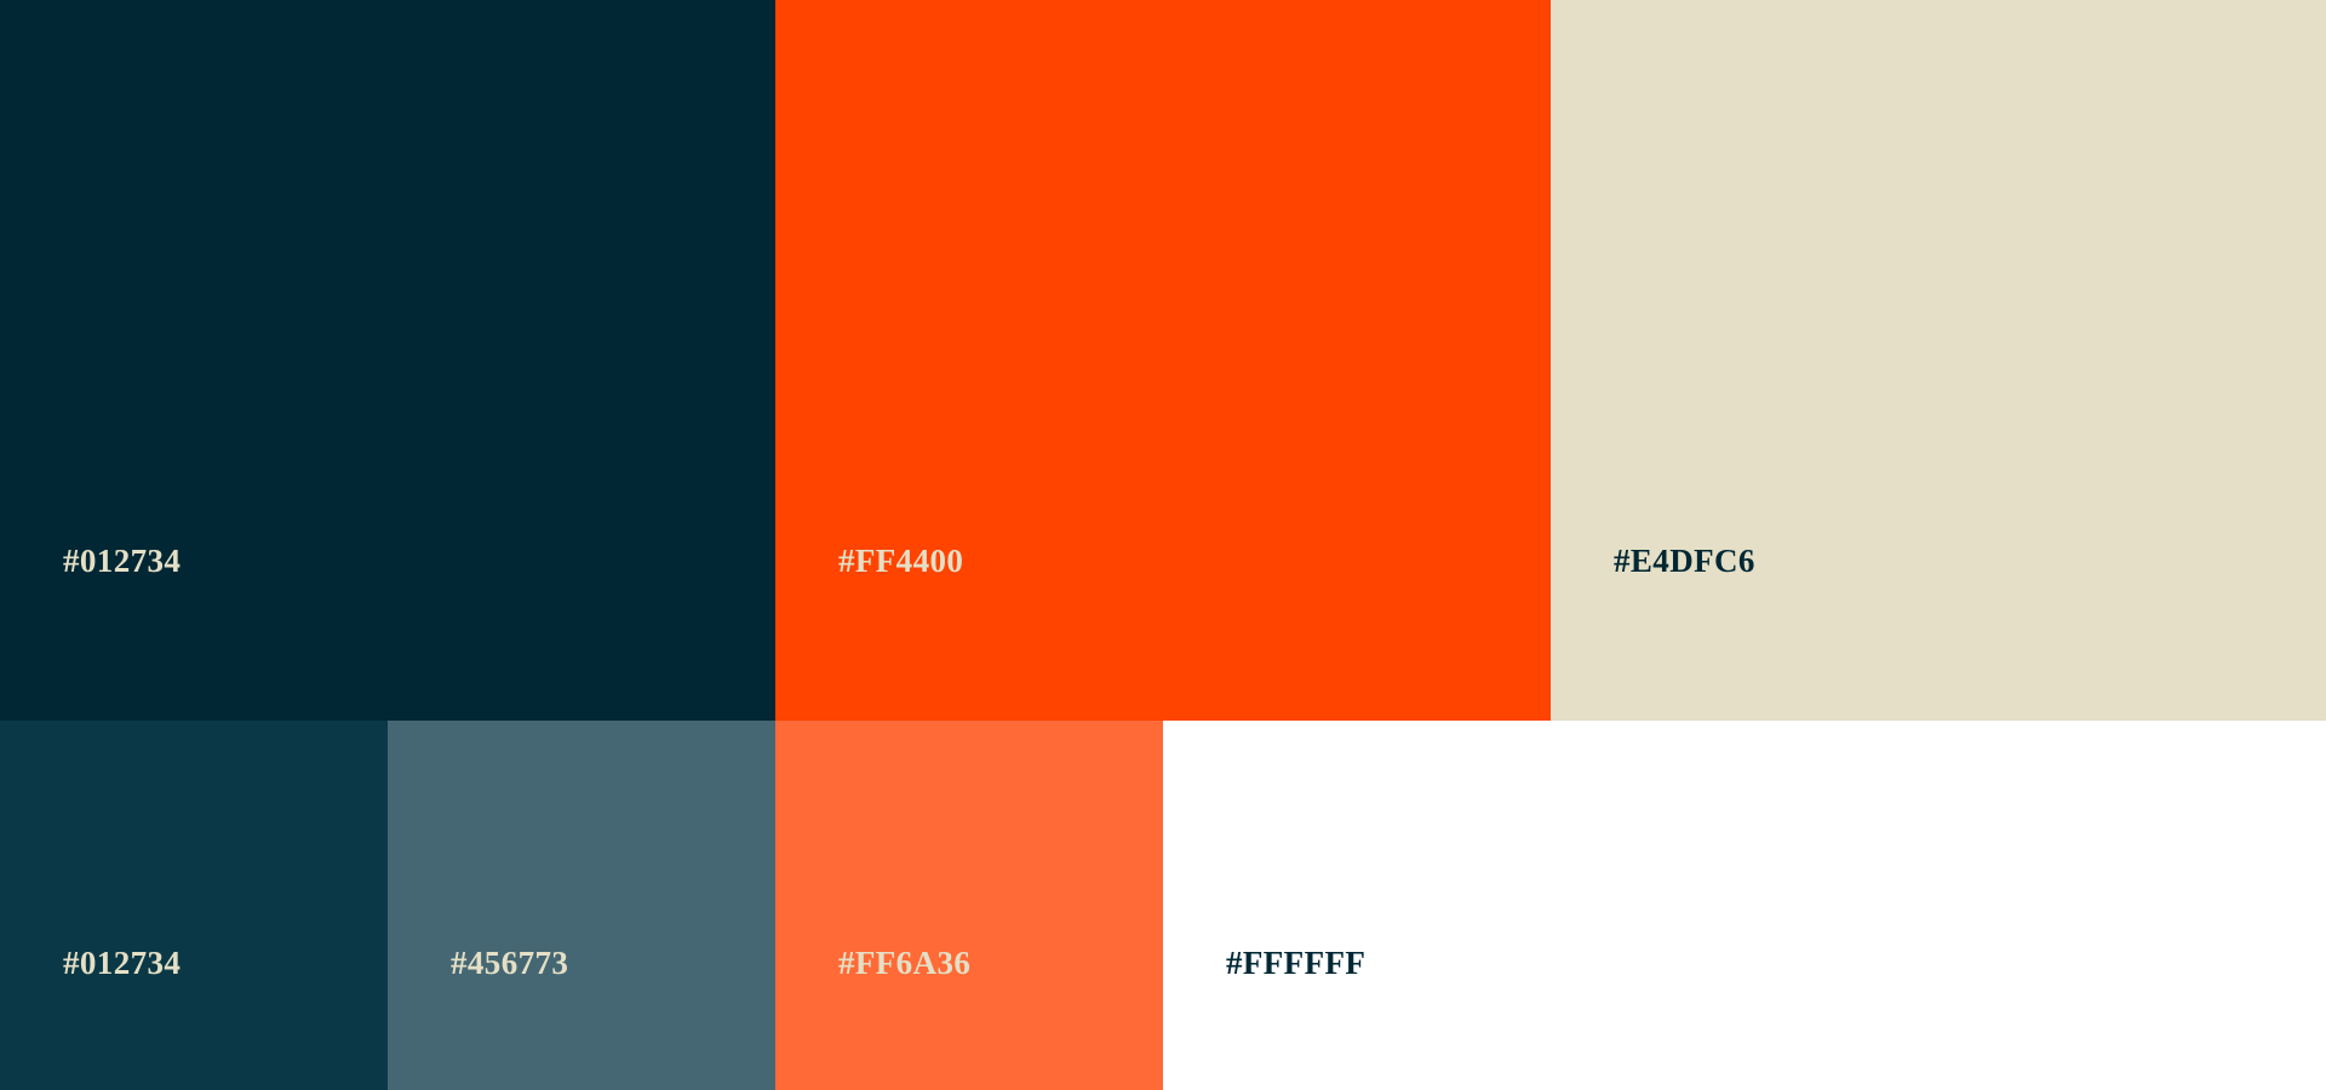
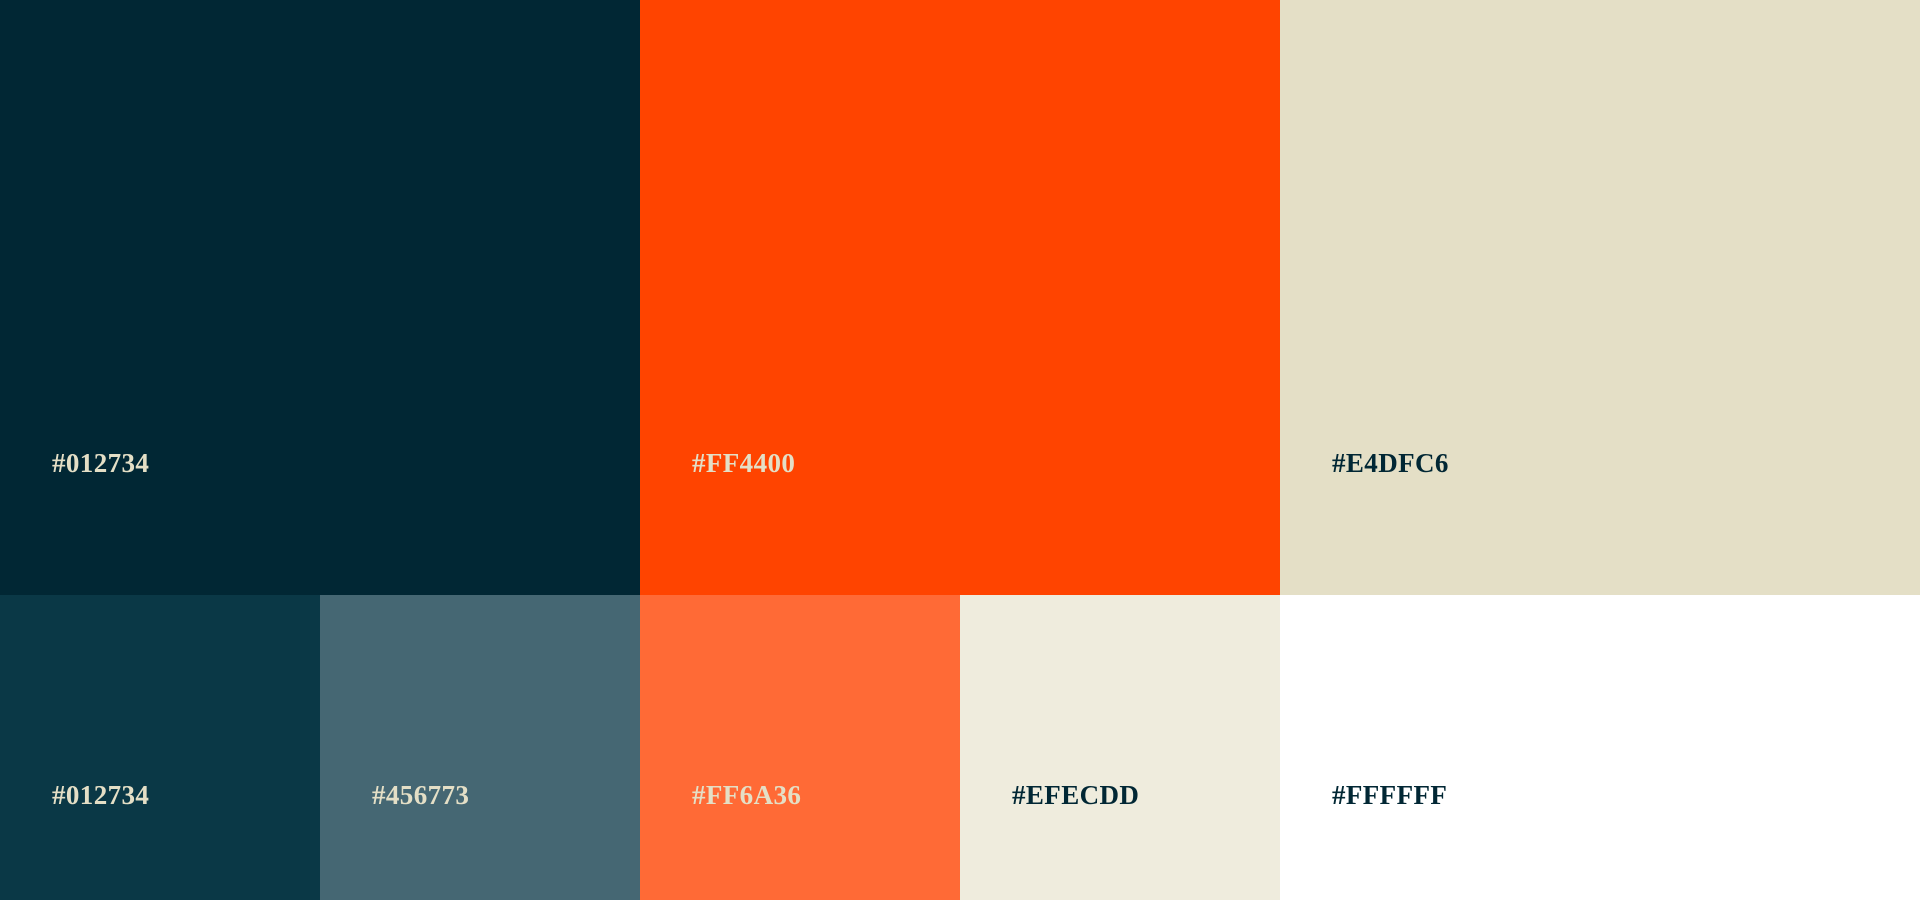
  #012734
  #FF4400
  #E4DFC6
  #012734
  #456773
  #FF6A36
+ #EFECDD
  #FFFFFF
